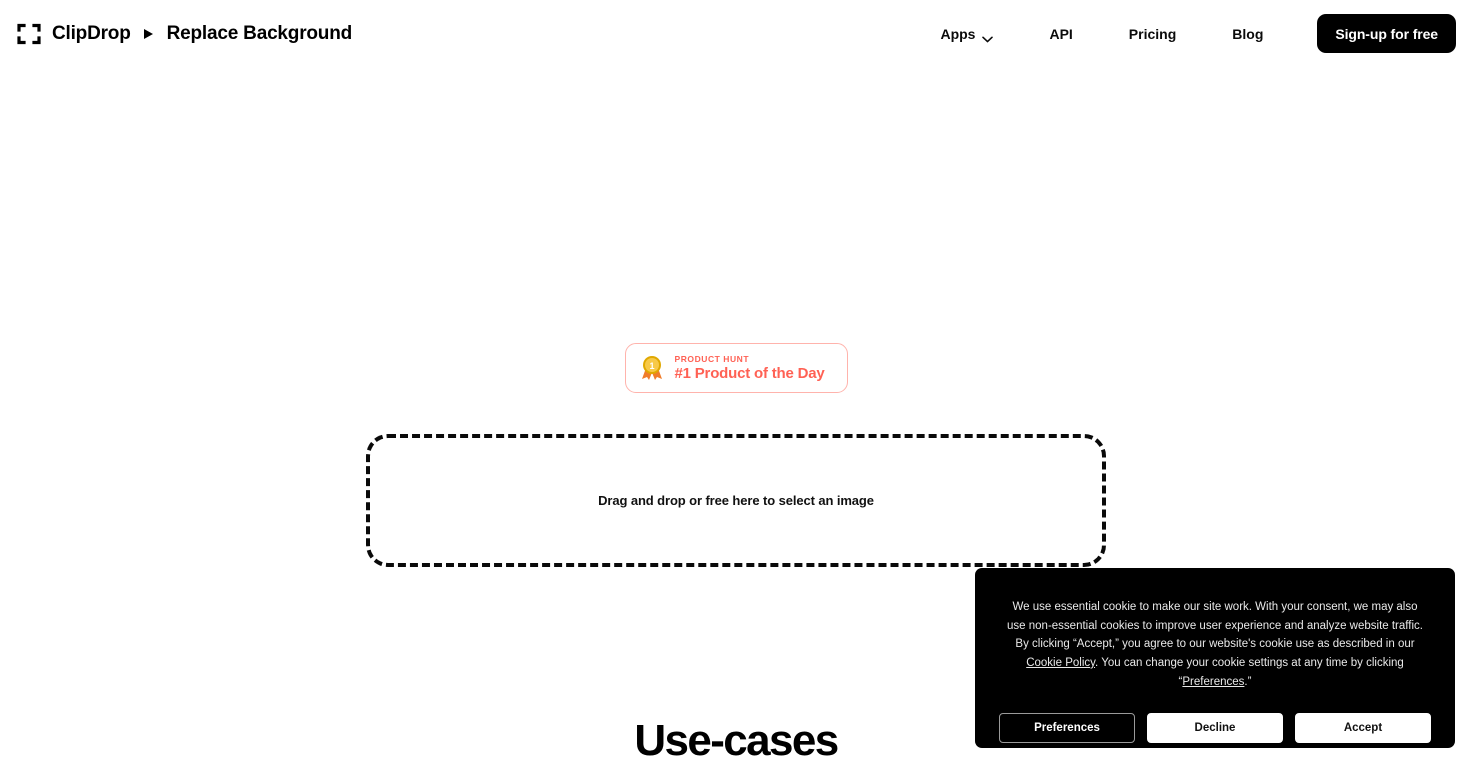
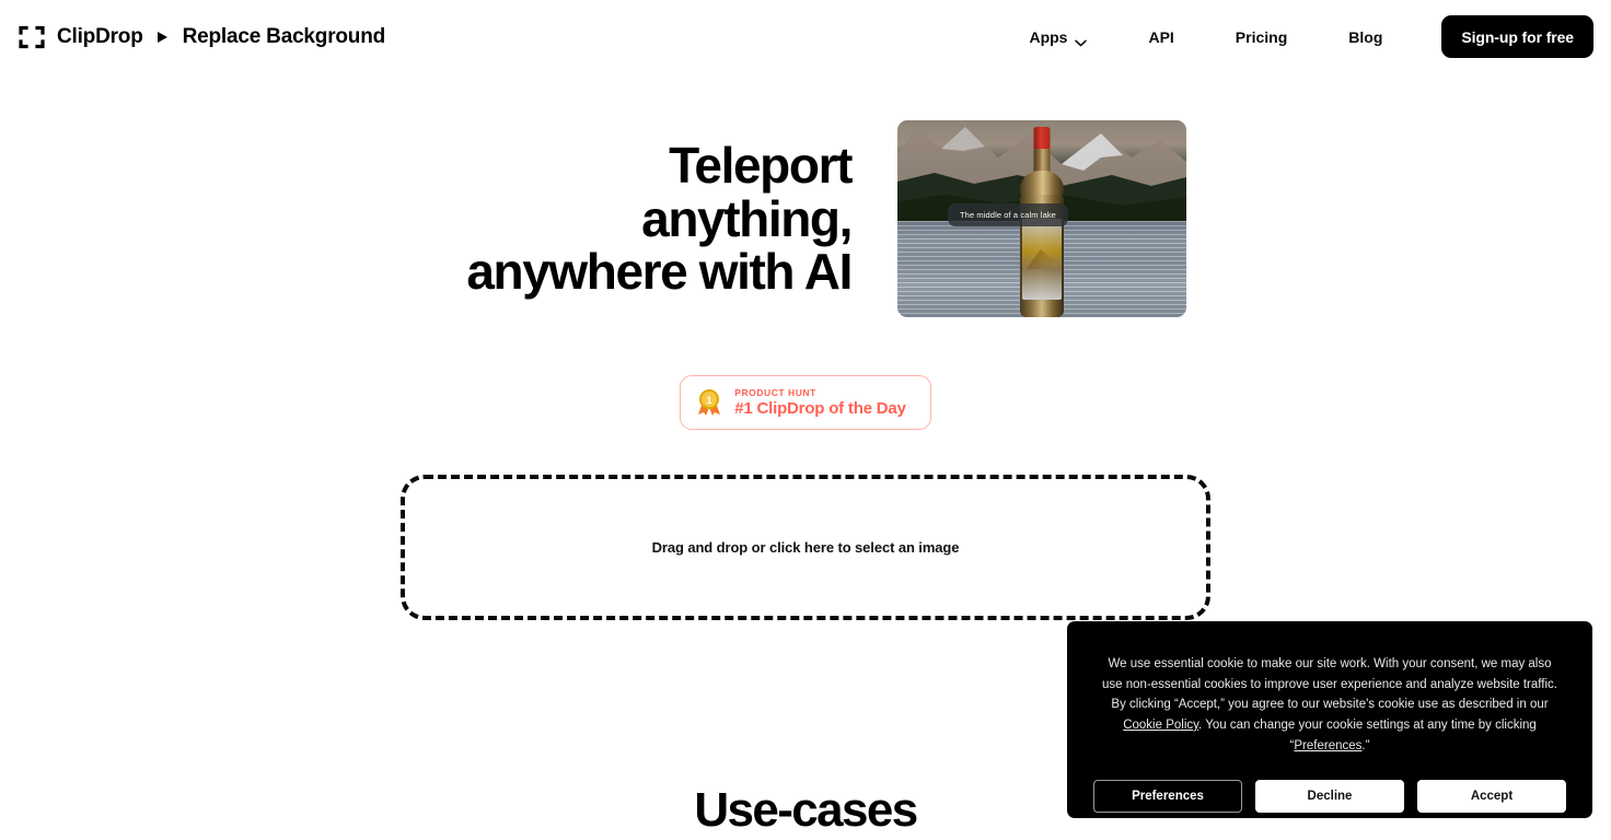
  ClipDrop
  Replace Background
  Apps
  API
  Pricing
  Blog
  Sign-up for free
+ Teleport
+ anything,
+ anywhere with AI
+ The middle of a calm lake
  1
  PRODUCT HUNT
- #1 Product of the Day
+ #1 ClipDrop of the Day
- Drag and drop or free here to select an image
+ Drag and drop or click here to select an image
  Use-cases
  We use essential cookie to make our site work. With your consent, we may also use non-essential cookies to improve user experience and analyze website traffic. By clicking “Accept,” you agree to our website's cookie use as described in our Cookie Policy. You can change your cookie settings at any time by clicking “Preferences.”
  Preferences
  Decline
  Accept
